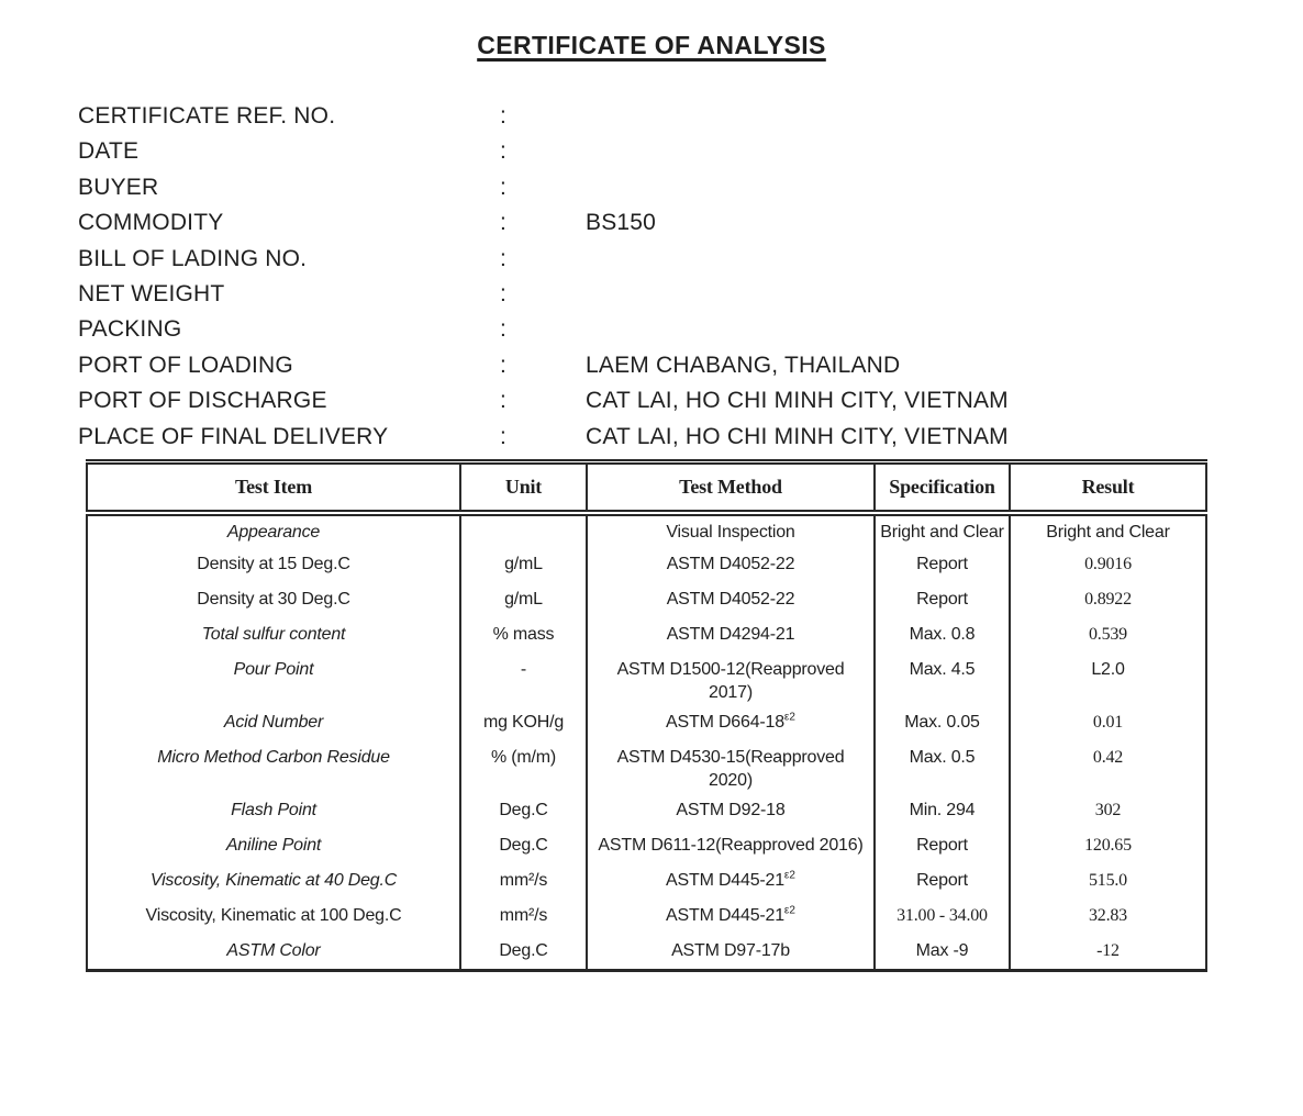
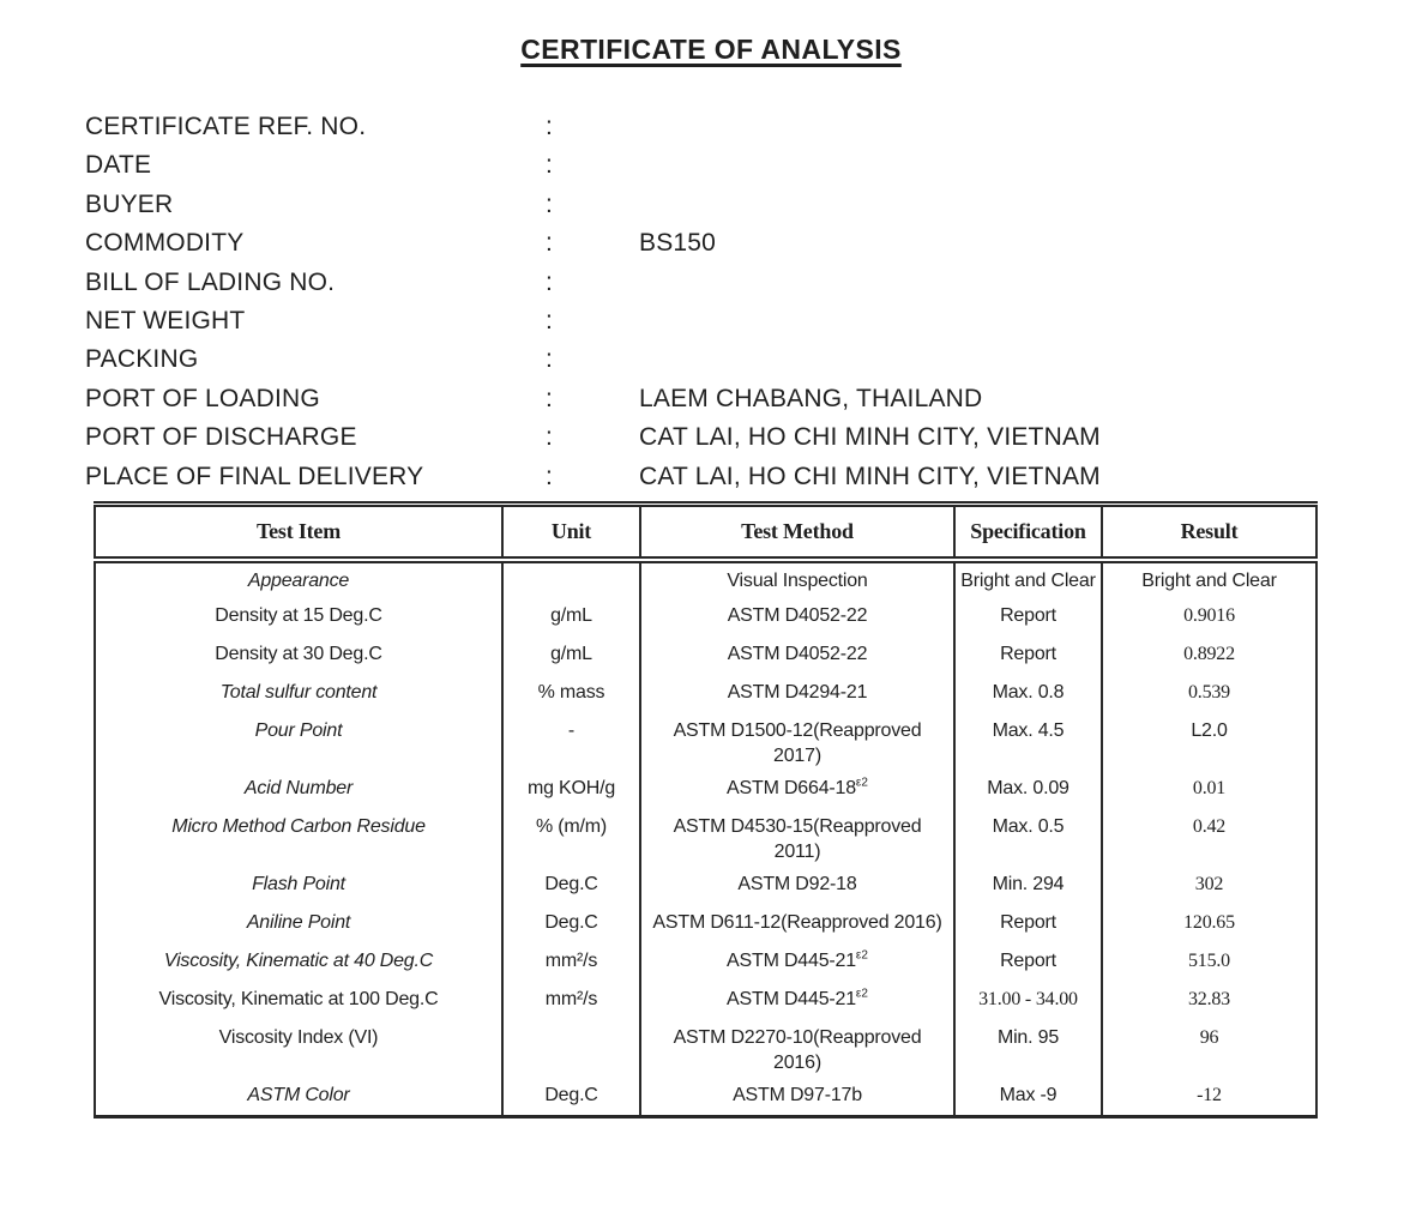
  CERTIFICATE OF ANALYSIS
  CERTIFICATE REF. NO.
  :
  DATE
  :
  BUYER
  :
  COMMODITY
  :
  BS150
  BILL OF LADING NO.
  :
  NET WEIGHT
  :
  PACKING
  :
  PORT OF LOADING
  :
  LAEM CHABANG, THAILAND
  PORT OF DISCHARGE
  :
  CAT LAI, HO CHI MINH CITY, VIETNAM
  PLACE OF FINAL DELIVERY
  :
  CAT LAI, HO CHI MINH CITY, VIETNAM
  Test Item	Unit	Test Method	Specification	Result
  Appearance		Visual Inspection	Bright and Clear	Bright and Clear
  Density at 15 Deg.C	g/mL	ASTM D4052-22	Report	0.9016
  Density at 30 Deg.C	g/mL	ASTM D4052-22	Report	0.8922
  Total sulfur content	% mass	ASTM D4294-21	Max. 0.8	0.539
  Pour Point	-	ASTM D1500-12(Reapproved2017)	Max. 4.5	L2.0
- Acid Number	mg KOH/g	ASTM D664-18ε2	Max. 0.05	0.01
+ Acid Number	mg KOH/g	ASTM D664-18ε2	Max. 0.09	0.01
- Micro Method Carbon Residue	% (m/m)	ASTM D4530-15(Reapproved2020)	Max. 0.5	0.42
+ Micro Method Carbon Residue	% (m/m)	ASTM D4530-15(Reapproved2011)	Max. 0.5	0.42
  Flash Point	Deg.C	ASTM D92-18	Min. 294	302
  Aniline Point	Deg.C	ASTM D611-12(Reapproved 2016)	Report	120.65
  Viscosity, Kinematic at 40 Deg.C	mm²/s	ASTM D445-21ε2	Report	515.0
  Viscosity, Kinematic at 100 Deg.C	mm²/s	ASTM D445-21ε2	31.00 - 34.00	32.83
+ Viscosity Index (VI)		ASTM D2270-10(Reapproved2016)	Min. 95	96
  ASTM Color	Deg.C	ASTM D97-17b	Max -9	-12
